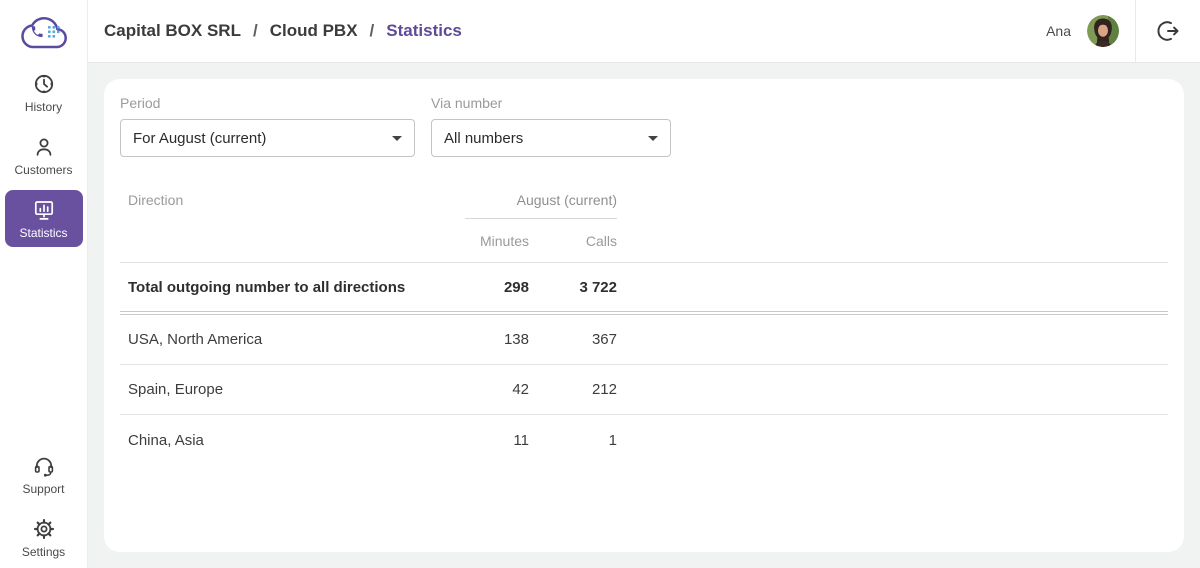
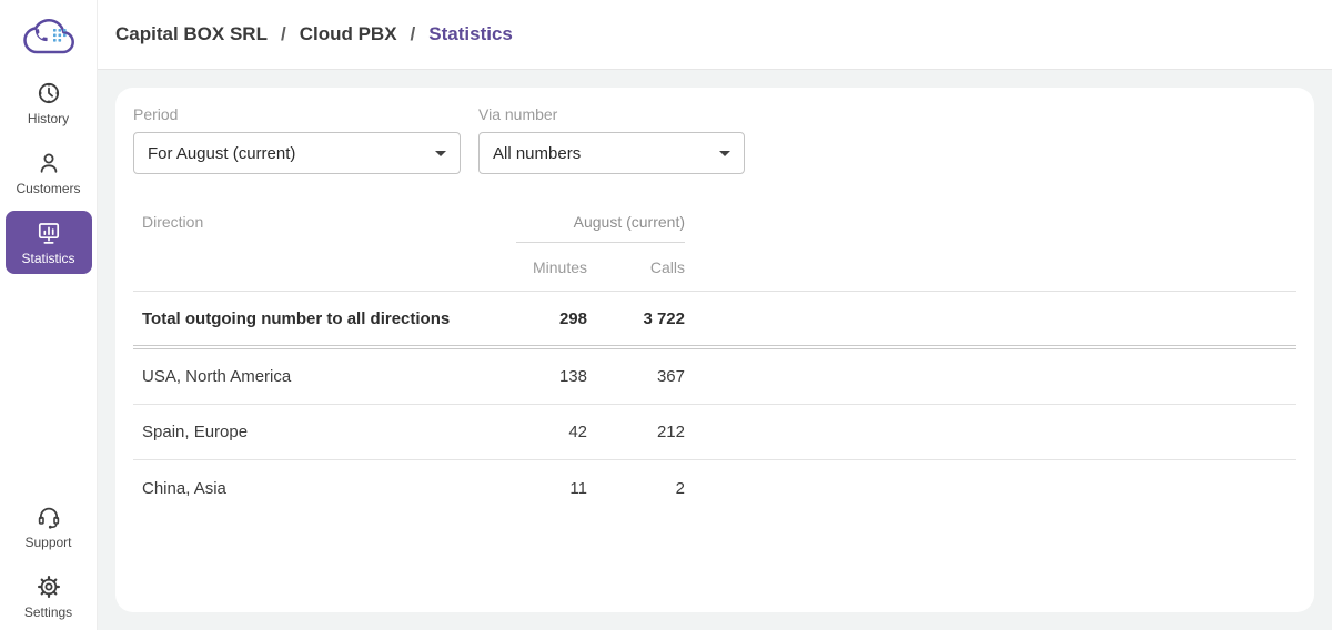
  History
  Customers
  Statistics
  Support
  Settings
  Capital BOX SRL
  /
  Cloud PBX
  /
  Statistics
- Ana
  Period
  For August (current)
  Via number
  All numbers
  Direction
  August (current)
  Minutes
  Calls
  Total outgoing number to all directions
  298
  3 722
  USA, North America
  138
  367
  Spain, Europe
  42
  212
  China, Asia
  11
- 1
+ 2
